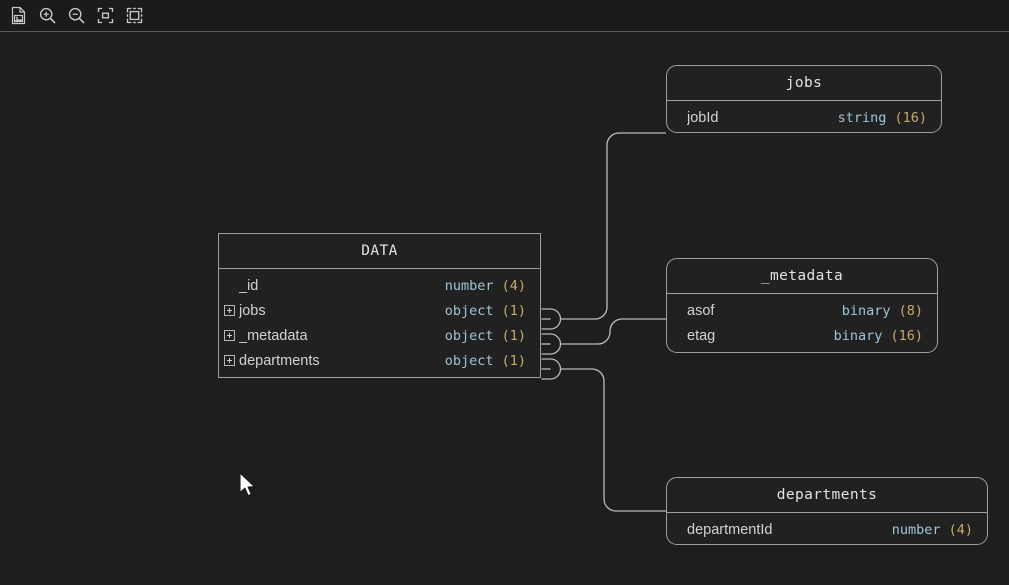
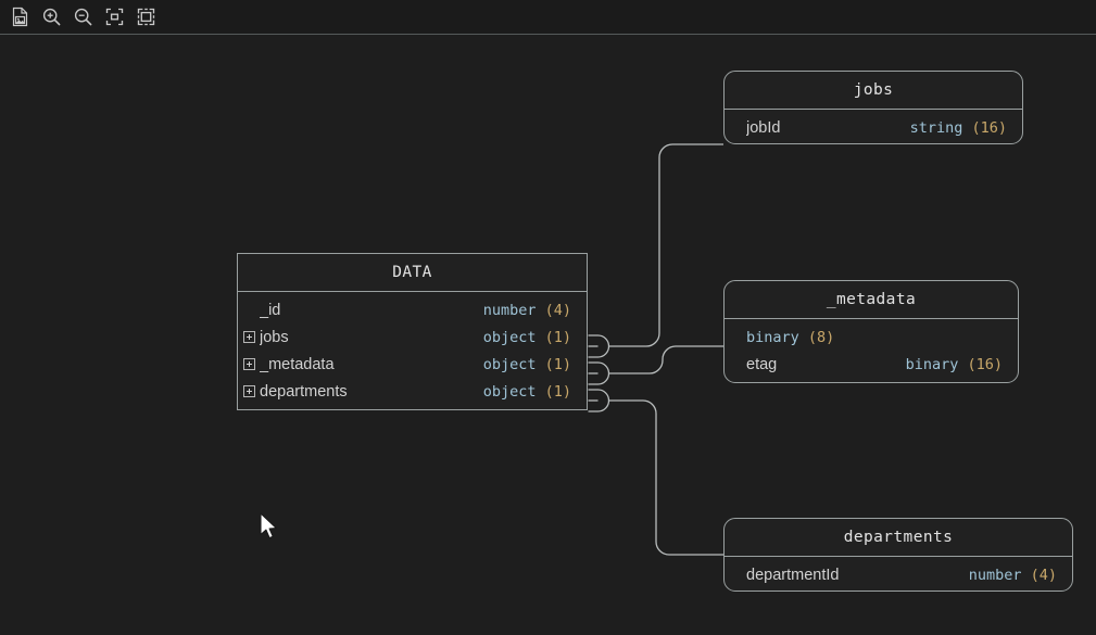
  DATA
  _id
  number (4)
  jobs
  object (1)
  _metadata
  object (1)
  departments
  object (1)
  jobs
  jobId
  string (16)
  _metadata
- asof
  binary (8)
  etag
  binary (16)
  departments
  departmentId
  number (4)
